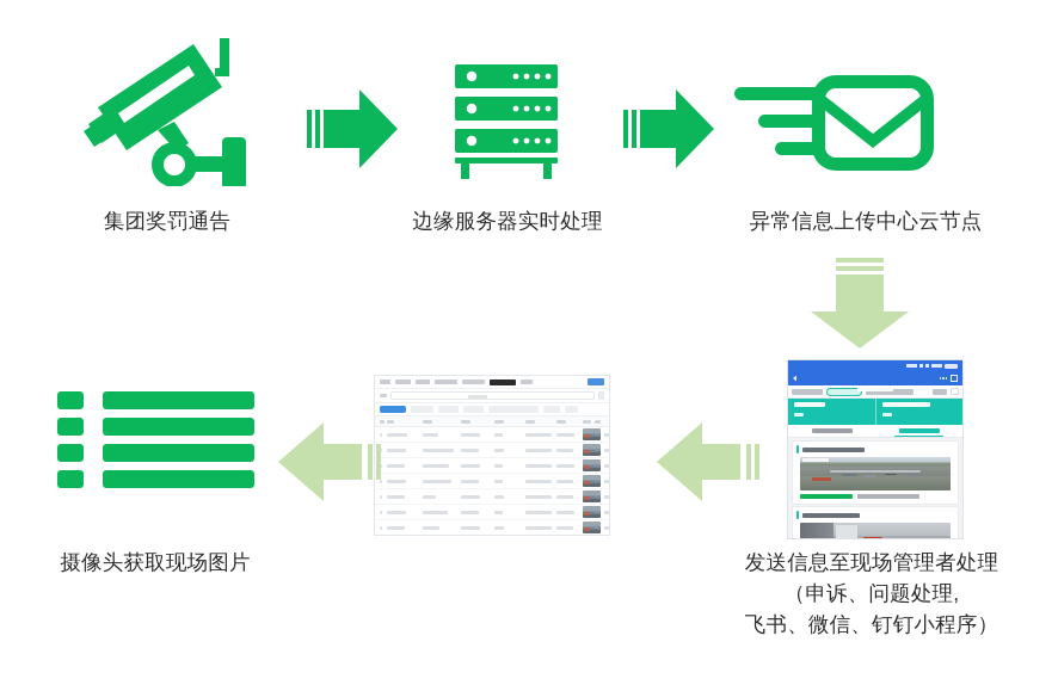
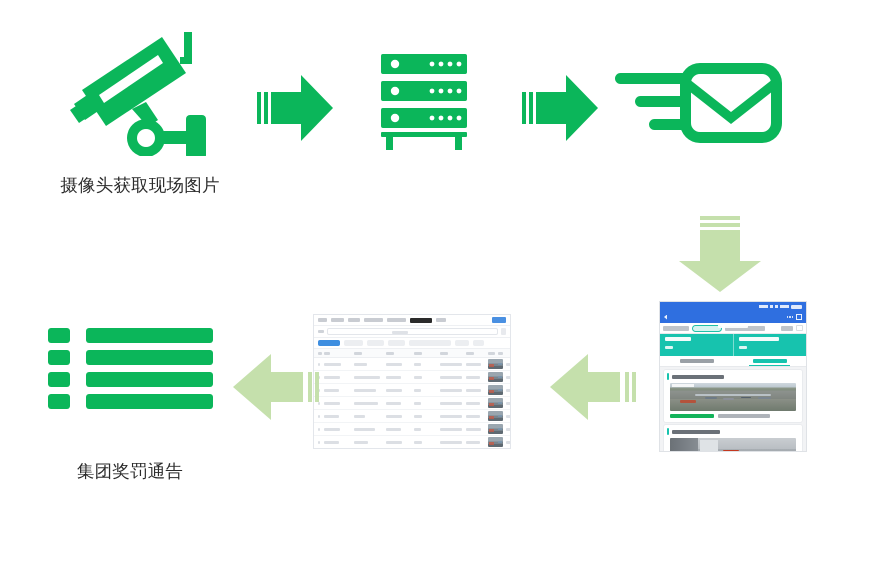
- 集团奖罚通告
+ 摄像头获取现场图片
- 边缘服务器实时处理
- 异常信息上传中心云节点
- 发送信息至现场管理者处理
- （申诉、问题处理,
- 飞书、微信、钉钉小程序）
- 摄像头获取现场图片
+ 集团奖罚通告
